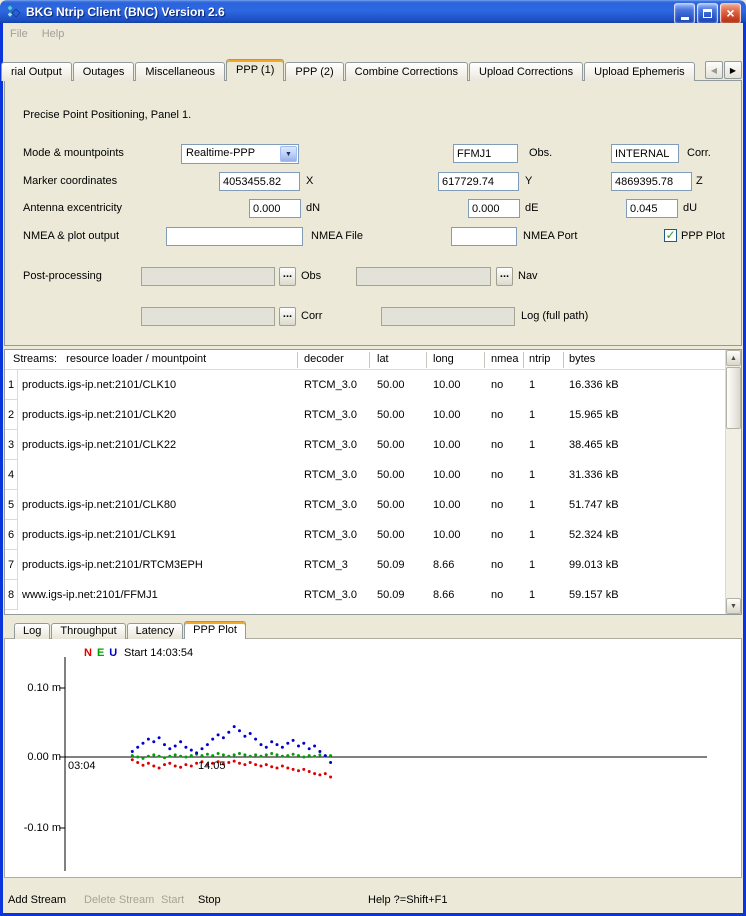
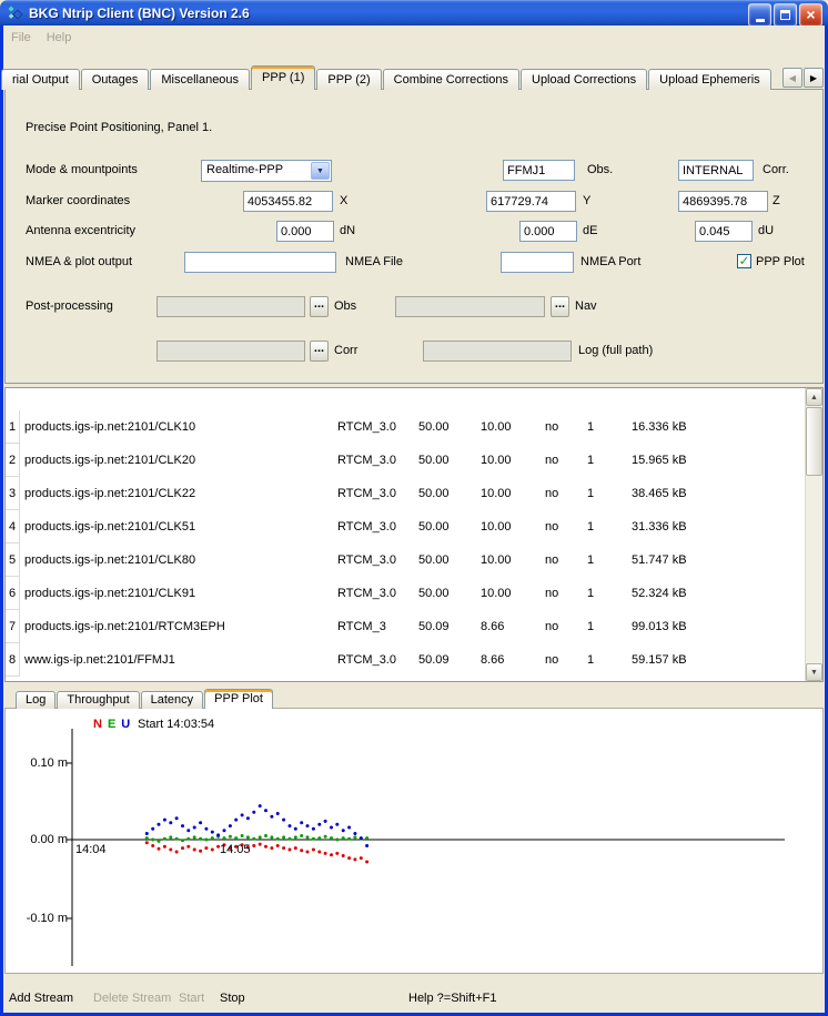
  BKG Ntrip Client (BNC) Version 2.6
  ×
  File
  Help
  rial Output
  Outages
  Miscellaneous
  PPP (1)
  PPP (2)
  Combine Corrections
  Upload Corrections
  Upload Ephemeris
  ◀
  ▶
  Precise Point Positioning, Panel 1.
  Mode & mountpoints
  Realtime-PPP
  FFMJ1
  Obs.
  INTERNAL
  Corr.
  Marker coordinates
  4053455.82
  X
  617729.74
  Y
  4869395.78
  Z
  Antenna excentricity
  0.000
  dN
  0.000
  dE
  0.045
  dU
  NMEA & plot output
  NMEA File
  NMEA Port
  ✓
  PPP Plot
  Post-processing
  ...
  Obs
  ...
  Nav
  ...
  Corr
  Log (full path)
- Streams: resource loader / mountpoint
- decoder
- lat
- long
- nmea
- ntrip
- bytes
  1
  products.igs-ip.net:2101/CLK10
  RTCM_3.0
  50.00
  10.00
  no
  1
  16.336 kB
  2
  products.igs-ip.net:2101/CLK20
  RTCM_3.0
  50.00
  10.00
  no
  1
  15.965 kB
  3
  products.igs-ip.net:2101/CLK22
  RTCM_3.0
  50.00
  10.00
  no
  1
  38.465 kB
  4
+ products.igs-ip.net:2101/CLK51
  RTCM_3.0
  50.00
  10.00
  no
  1
  31.336 kB
  5
  products.igs-ip.net:2101/CLK80
  RTCM_3.0
  50.00
  10.00
  no
  1
  51.747 kB
  6
  products.igs-ip.net:2101/CLK91
  RTCM_3.0
  50.00
  10.00
  no
  1
  52.324 kB
  7
  products.igs-ip.net:2101/RTCM3EPH
  RTCM_3
  50.09
  8.66
  no
  1
  99.013 kB
  8
  www.igs-ip.net:2101/FFMJ1
  RTCM_3.0
  50.09
  8.66
  no
  1
  59.157 kB
  Log
  Throughput
  Latency
  PPP Plot
  N
  E
  U
  Start 14:03:54
  0.10 m
  0.00 m
  -0.10 m
- 03:04
+ 14:04
  14:05
  Add Stream
  Delete Stream
  Start
  Stop
  Help ?=Shift+F1
